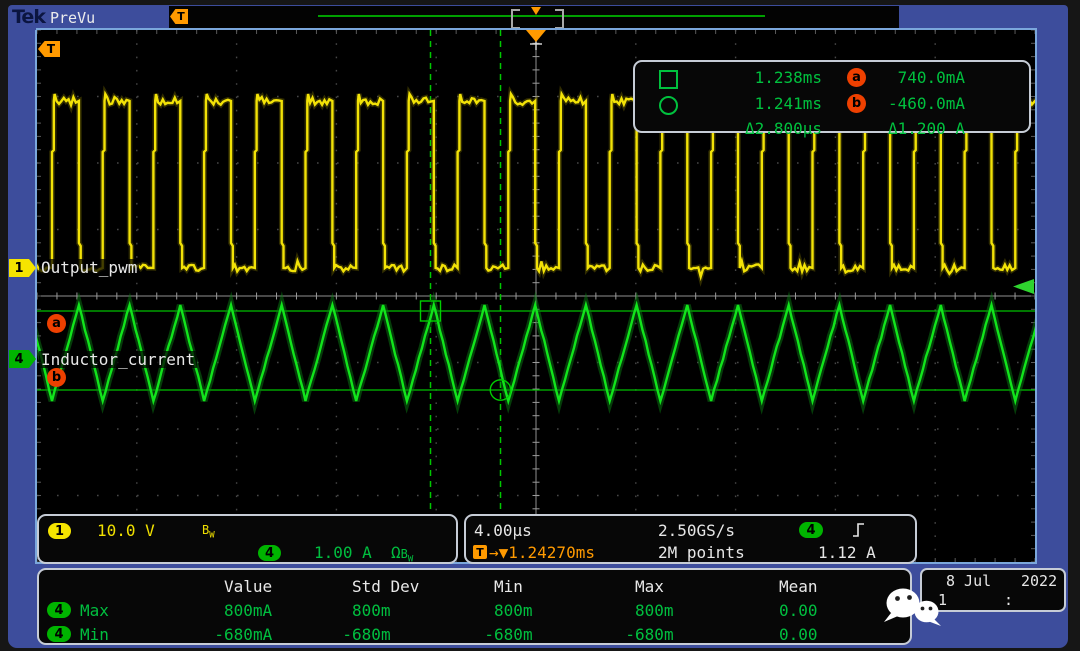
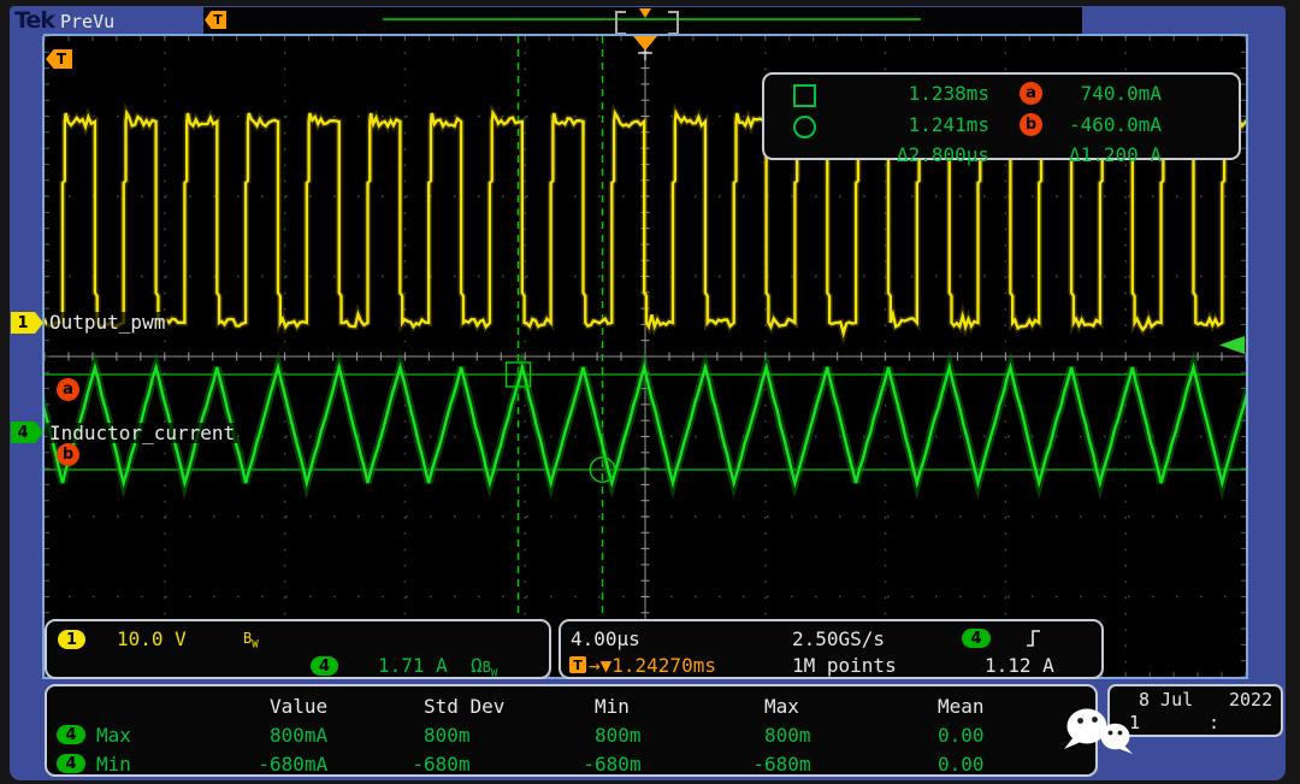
  Tek
  PreVu
  T
  T
  1
  4
  a
  b
  Output_pwm
  Inductor_current
  1.238ms
  1.241ms
  Δ2.800μs
  a
  b
  740.0mA
  -460.0mA
  Δ1.200 A
  1
  10.0 V
  BW
  4
- 1.00 A
+ 1.71 A
  ΩBW
  4.00μs
  2.50GS/s
  4
  T
  →▼1.24270ms
- 2M points
+ 1M points
  1.12 A
  Value
  Std Dev
  Min
  Max
  Mean
  4
  Max
  800mA
  800m
  800m
  800m
  0.00
  4
  Min
  -680mA
  -680m
  -680m
  -680m
  0.00
  8 Jul
  2022
  1
  :
